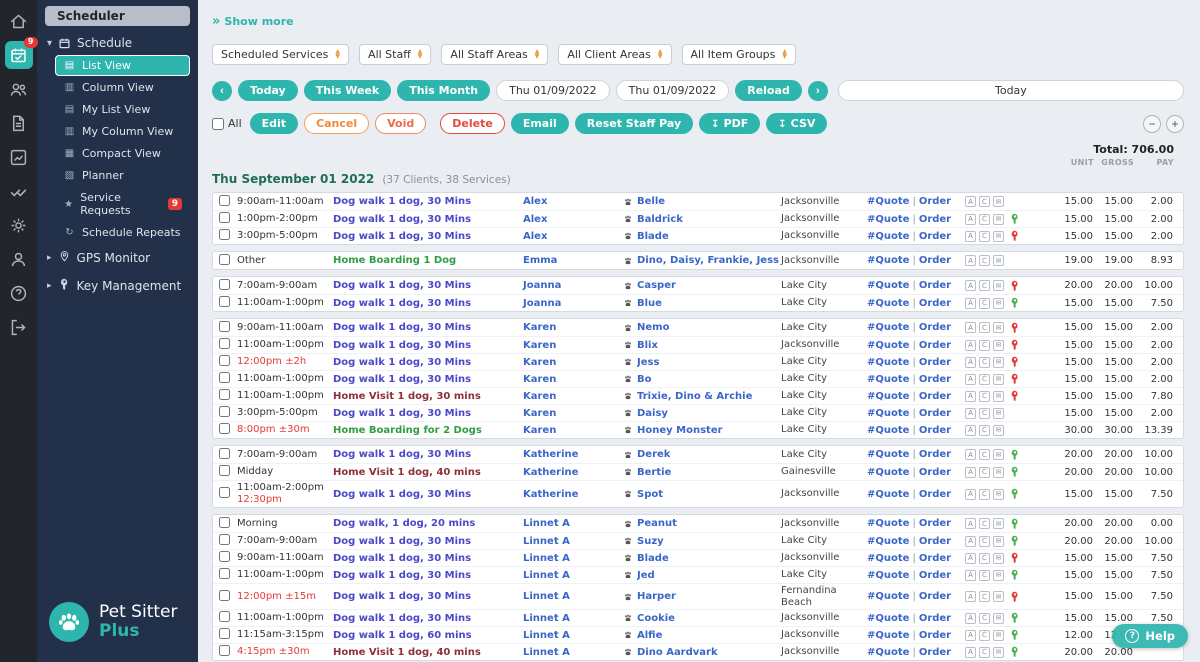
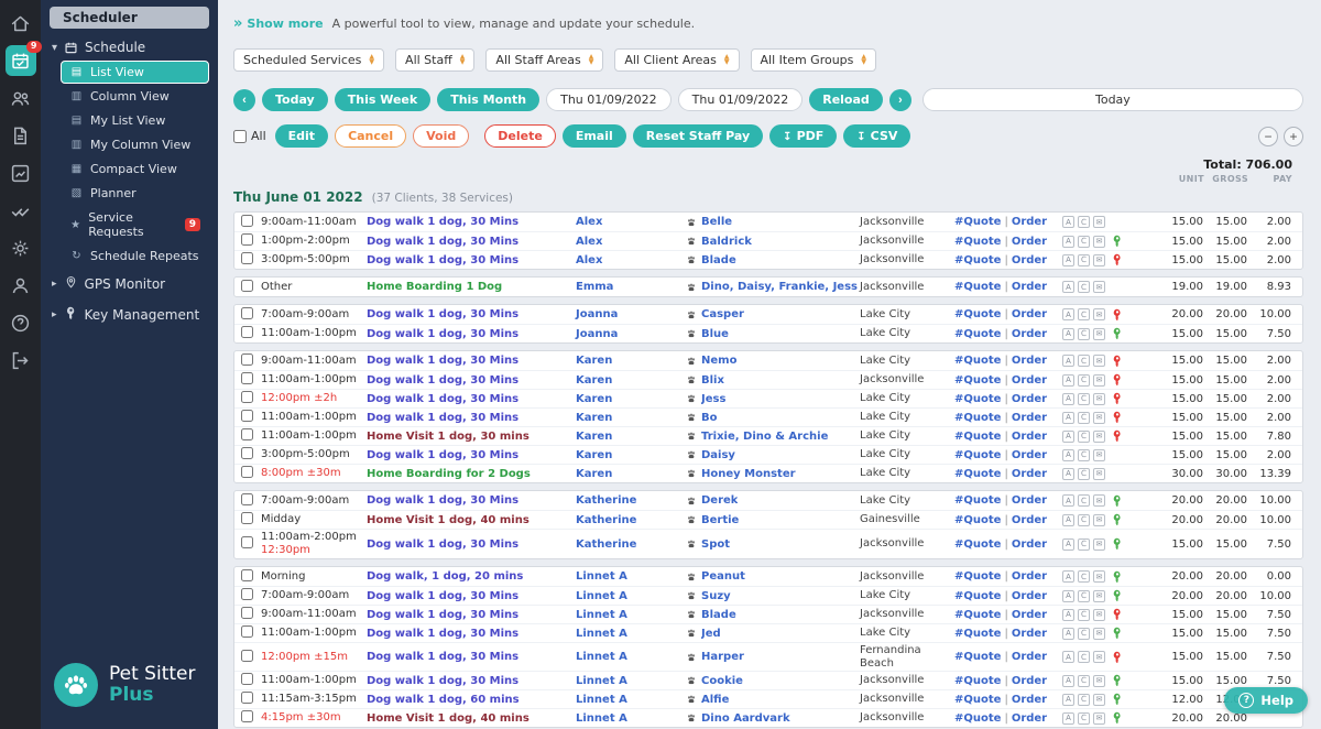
  9
  Scheduler
  ▾
  Schedule
  ▤
  List View
  ▥
  Column View
  ▤
  My List View
  ▥
  My Column View
  ▦
  Compact View
  ▧
  Planner
  ★
  Service Requests
  9
  ↻
  Schedule Repeats
  ▸
  GPS Monitor
  ▸
  Key Management
  Pet Sitter
  Plus
  »
  Show more
+ A powerful tool to view, manage and update your schedule.
  Scheduled Services
  All Staff
  All Staff Areas
  All Client Areas
  All Item Groups
  ‹
  Today
  This Week
  This Month
  Thu 01/09/2022
  Thu 01/09/2022
  Reload
  ›
  Today
  All
  Edit
  Cancel
  Void
  Delete
  Email
  Reset Staff Pay
  ↧ PDF
  ↧ CSV
  −
  +
  Total: 706.00
  UNIT
  GROSS
  PAY
- Thu September 01 2022
+ Thu June 01 2022
  (37 Clients, 38 Services)
  9:00am-11:00am
  Dog walk 1 dog, 30 Mins
  Alex
  Belle
  Jacksonville
  #Quote | Order
  A
  C
  ✉
  15.00
  15.00
  2.00
  1:00pm-2:00pm
  Dog walk 1 dog, 30 Mins
  Alex
  Baldrick
  Jacksonville
  #Quote | Order
  A
  C
  ✉
  15.00
  15.00
  2.00
  3:00pm-5:00pm
  Dog walk 1 dog, 30 Mins
  Alex
  Blade
  Jacksonville
  #Quote | Order
  A
  C
  ✉
  15.00
  15.00
  2.00
  Other
  Home Boarding 1 Dog
  Emma
  Dino, Daisy, Frankie, Jess
  Jacksonville
  #Quote | Order
  A
  C
  ✉
  19.00
  19.00
  8.93
  7:00am-9:00am
  Dog walk 1 dog, 30 Mins
  Joanna
  Casper
  Lake City
  #Quote | Order
  A
  C
  ✉
  20.00
  20.00
  10.00
  11:00am-1:00pm
  Dog walk 1 dog, 30 Mins
  Joanna
  Blue
  Lake City
  #Quote | Order
  A
  C
  ✉
  15.00
  15.00
  7.50
  9:00am-11:00am
  Dog walk 1 dog, 30 Mins
  Karen
  Nemo
  Lake City
  #Quote | Order
  A
  C
  ✉
  15.00
  15.00
  2.00
  11:00am-1:00pm
  Dog walk 1 dog, 30 Mins
  Karen
  Blix
  Jacksonville
  #Quote | Order
  A
  C
  ✉
  15.00
  15.00
  2.00
  12:00pm ±2h
  Dog walk 1 dog, 30 Mins
  Karen
  Jess
  Lake City
  #Quote | Order
  A
  C
  ✉
  15.00
  15.00
  2.00
  11:00am-1:00pm
  Dog walk 1 dog, 30 Mins
  Karen
  Bo
  Lake City
  #Quote | Order
  A
  C
  ✉
  15.00
  15.00
  2.00
  11:00am-1:00pm
  Home Visit 1 dog, 30 mins
  Karen
  Trixie, Dino & Archie
  Lake City
  #Quote | Order
  A
  C
  ✉
  15.00
  15.00
  7.80
  3:00pm-5:00pm
  Dog walk 1 dog, 30 Mins
  Karen
  Daisy
  Lake City
  #Quote | Order
  A
  C
  ✉
  15.00
  15.00
  2.00
  8:00pm ±30m
  Home Boarding for 2 Dogs
  Karen
  Honey Monster
  Lake City
  #Quote | Order
  A
  C
  ✉
  30.00
  30.00
  13.39
  7:00am-9:00am
  Dog walk 1 dog, 30 Mins
  Katherine
  Derek
  Lake City
  #Quote | Order
  A
  C
  ✉
  20.00
  20.00
  10.00
  Midday
  Home Visit 1 dog, 40 mins
  Katherine
  Bertie
  Gainesville
  #Quote | Order
  A
  C
  ✉
  20.00
  20.00
  10.00
  11:00am-2:00pm
  12:30pm
  Dog walk 1 dog, 30 Mins
  Katherine
  Spot
  Jacksonville
  #Quote | Order
  A
  C
  ✉
  15.00
  15.00
  7.50
  Morning
  Dog walk, 1 dog, 20 mins
  Linnet A
  Peanut
  Jacksonville
  #Quote | Order
  A
  C
  ✉
  20.00
  20.00
  0.00
  7:00am-9:00am
  Dog walk 1 dog, 30 Mins
  Linnet A
  Suzy
  Lake City
  #Quote | Order
  A
  C
  ✉
  20.00
  20.00
  10.00
  9:00am-11:00am
  Dog walk 1 dog, 30 Mins
  Linnet A
  Blade
  Jacksonville
  #Quote | Order
  A
  C
  ✉
  15.00
  15.00
  7.50
  11:00am-1:00pm
  Dog walk 1 dog, 30 Mins
  Linnet A
  Jed
  Lake City
  #Quote | Order
  A
  C
  ✉
  15.00
  15.00
  7.50
  12:00pm ±15m
  Dog walk 1 dog, 30 Mins
  Linnet A
  Harper
  Fernandina Beach
  #Quote | Order
  A
  C
  ✉
  15.00
  15.00
  7.50
  11:00am-1:00pm
  Dog walk 1 dog, 30 Mins
  Linnet A
  Cookie
  Jacksonville
  #Quote | Order
  A
  C
  ✉
  15.00
  15.00
  7.50
  11:15am-3:15pm
  Dog walk 1 dog, 60 mins
  Linnet A
  Alfie
  Jacksonville
  #Quote | Order
  A
  C
  ✉
  12.00
  4:15pm ±30m
  Home Visit 1 dog, 40 mins
  Linnet A
  Dino Aardvark
  Jacksonville
  #Quote | Order
  A
  C
  ✉
  20.00
  20.00
  ?
  Help
